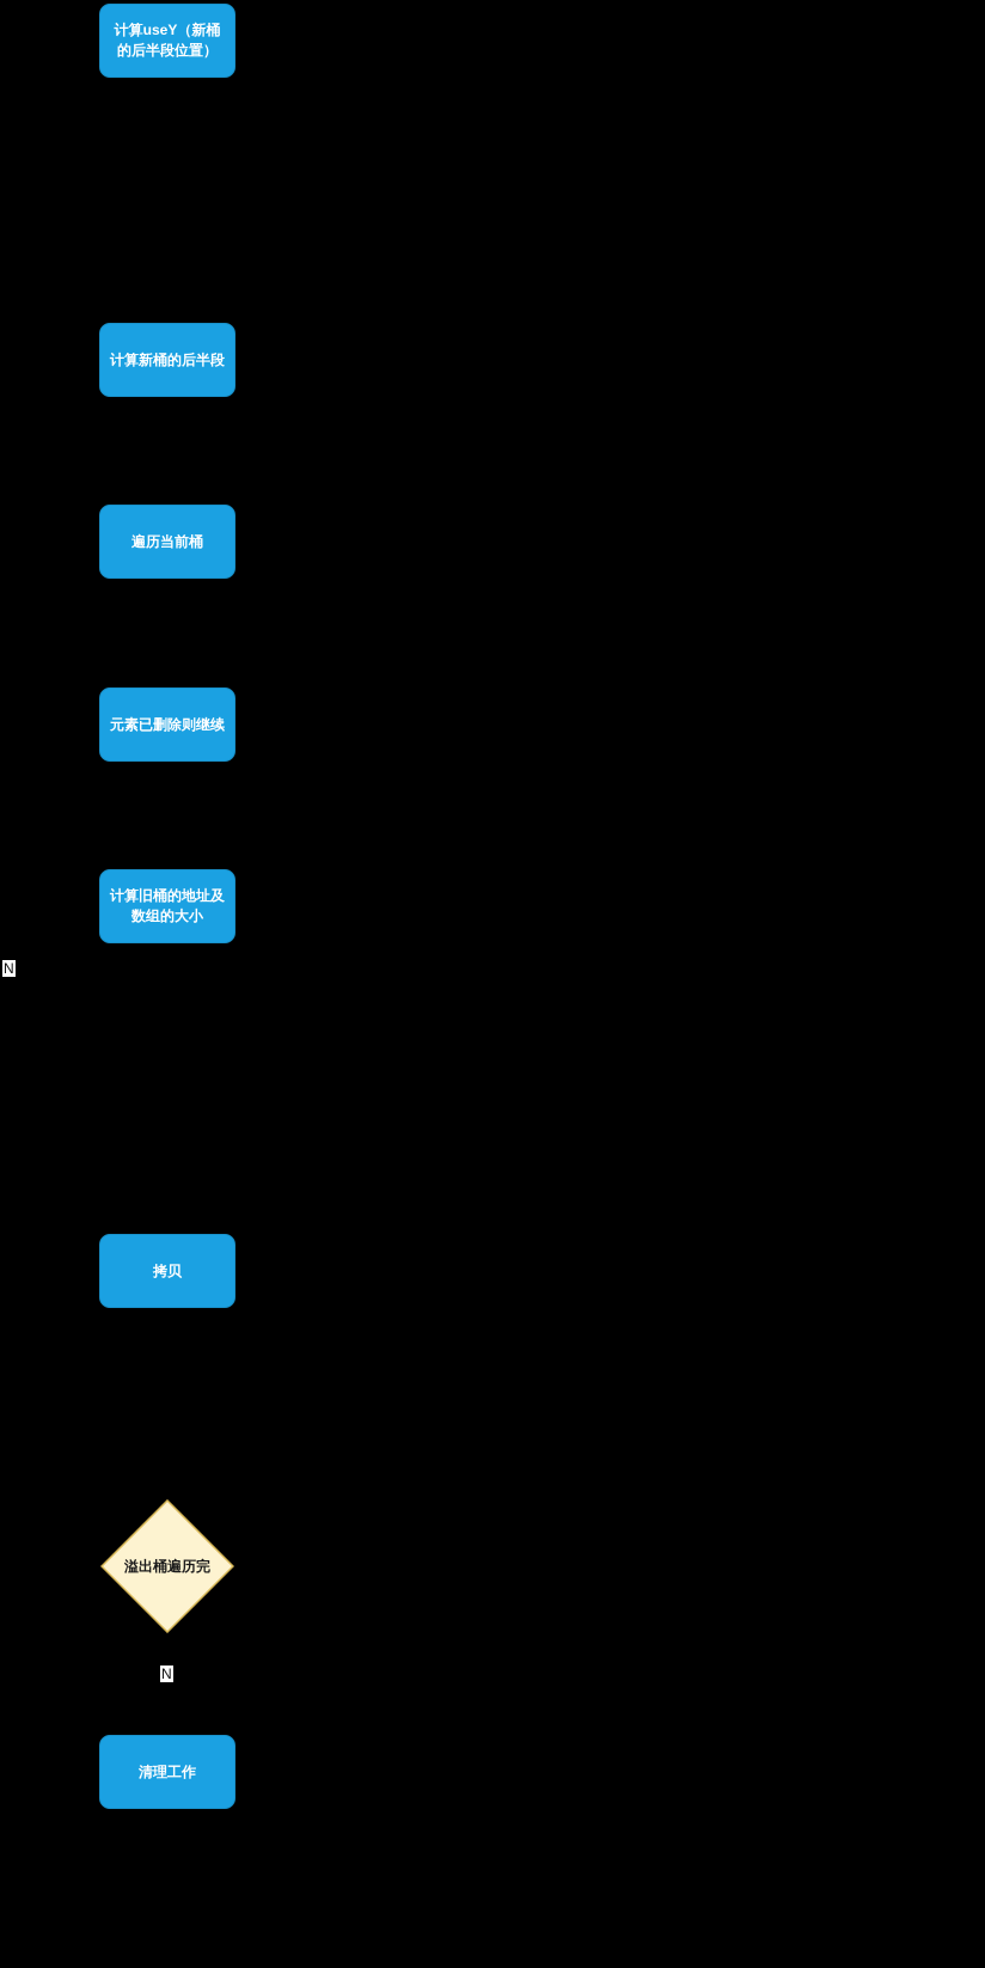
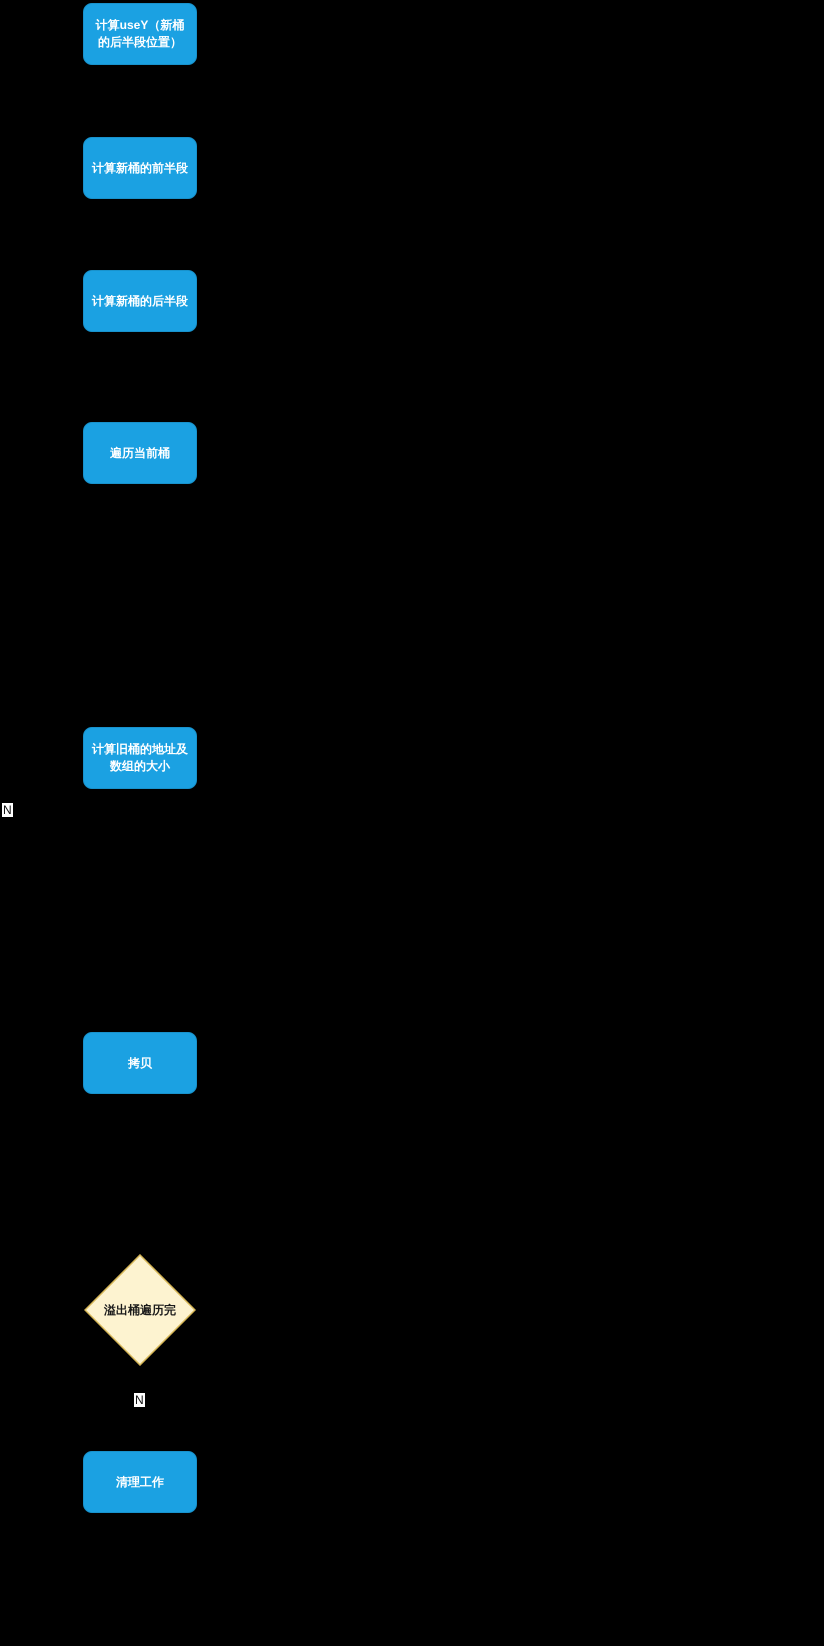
  计算useY（新桶的后半段位置）
+ 计算新桶的前半段
  计算新桶的后半段
  遍历当前桶
- 元素已删除则继续
  计算旧桶的地址及数组的大小
  拷贝
  溢出桶遍历完
  清理工作
  N
  N
